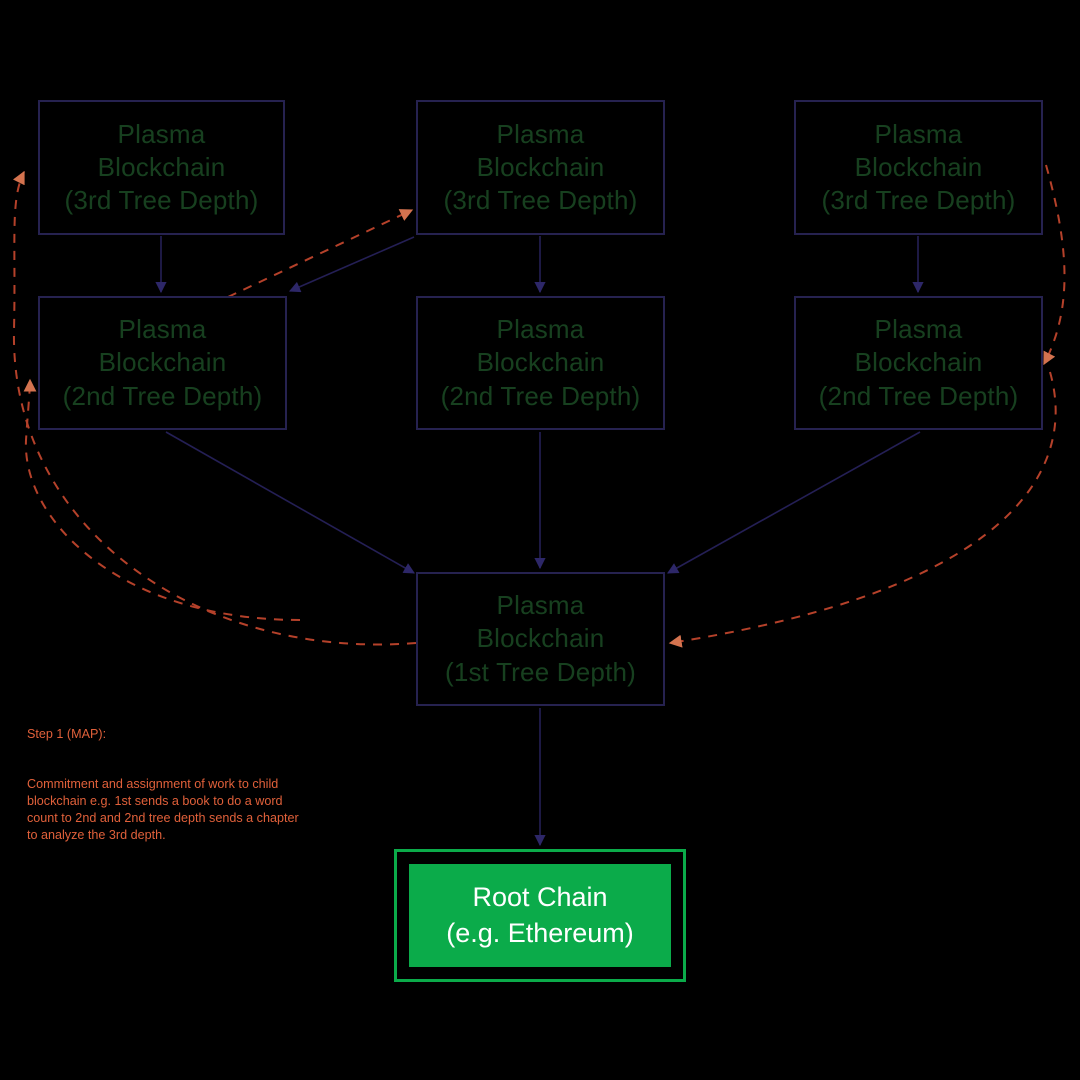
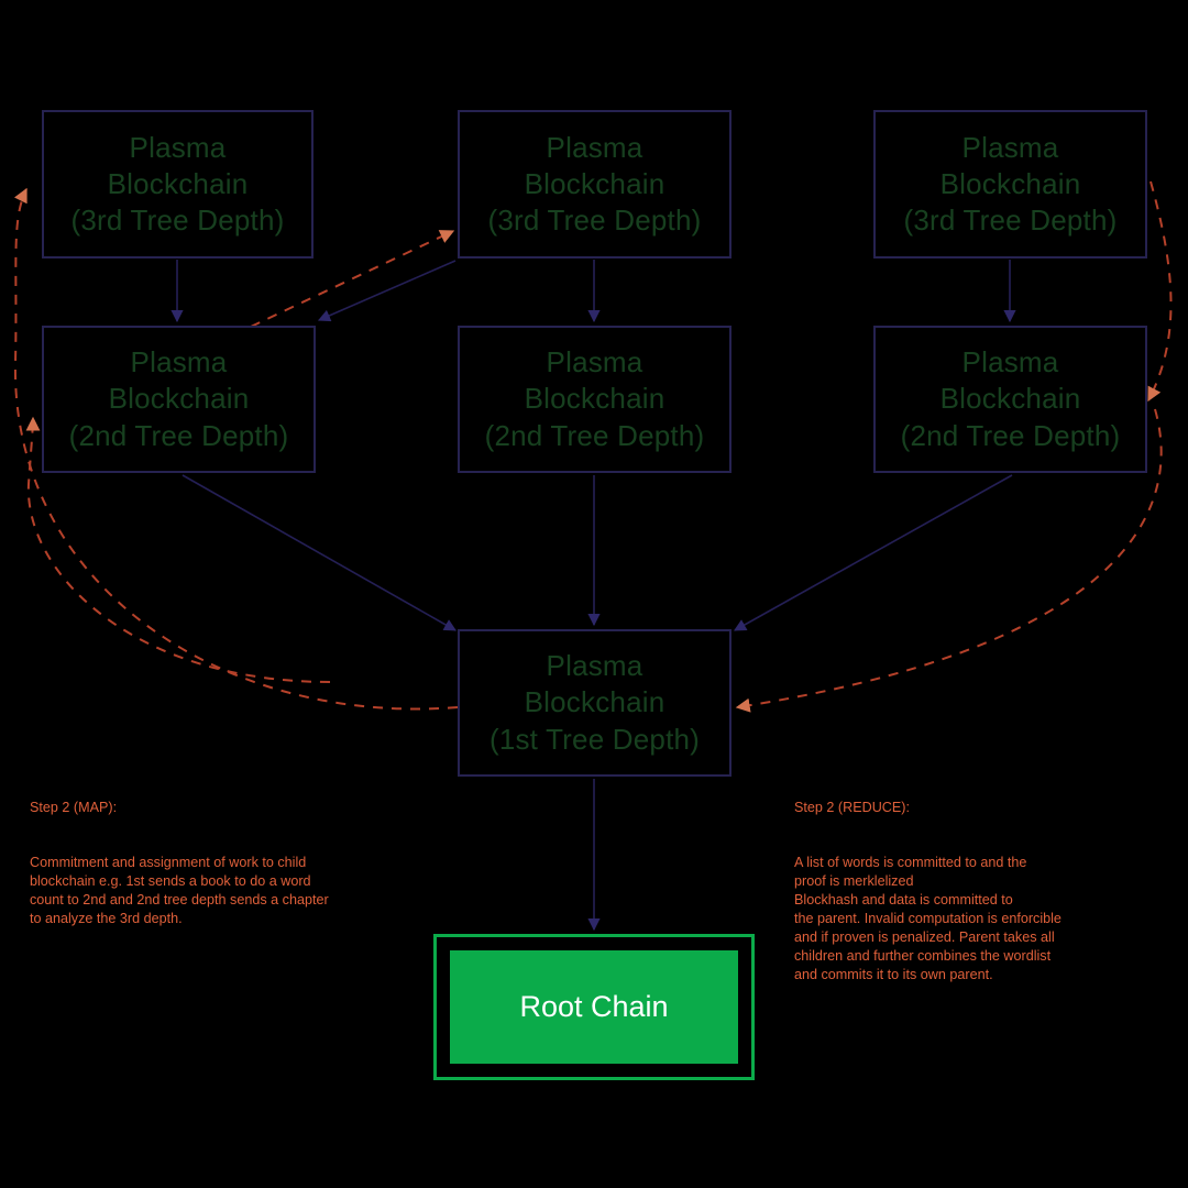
  Plasma
  Blockchain
  (3rd Tree Depth)
  Plasma
  Blockchain
  (3rd Tree Depth)
  Plasma
  Blockchain
  (3rd Tree Depth)
  Plasma
  Blockchain
  (2nd Tree Depth)
  Plasma
  Blockchain
  (2nd Tree Depth)
  Plasma
  Blockchain
  (2nd Tree Depth)
  Plasma
  Blockchain
  (1st Tree Depth)
  Root Chain
- (e.g. Ethereum)
- Step 1 (MAP):
+ Step 2 (MAP):
  Commitment and assignment of work to child
  blockchain e.g. 1st sends a book to do a word
  count to 2nd and 2nd tree depth sends a chapter
  to analyze the 3rd depth.
+ Step 2 (REDUCE):
+ A list of words is committed to and the
+ proof is merklelized
+ Blockhash and data is committed to
+ the parent. Invalid computation is enforcible
+ and if proven is penalized. Parent takes all
+ children and further combines the wordlist
+ and commits it to its own parent.
